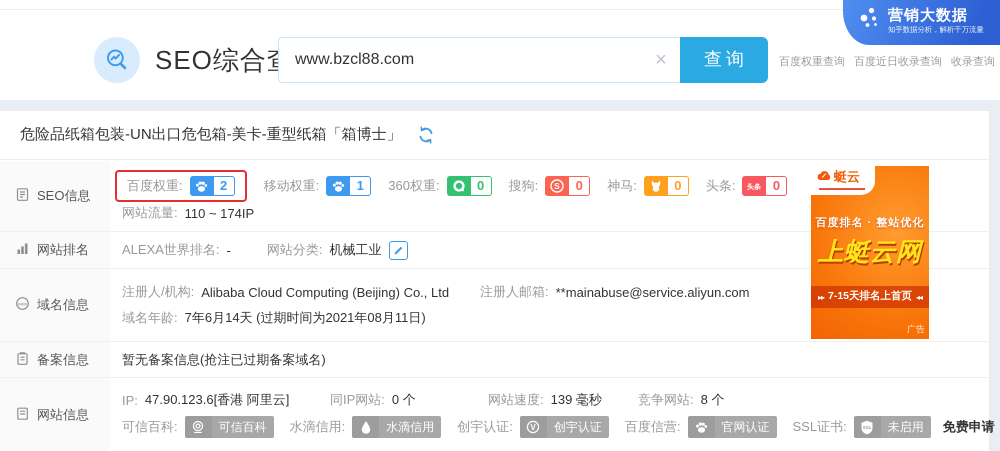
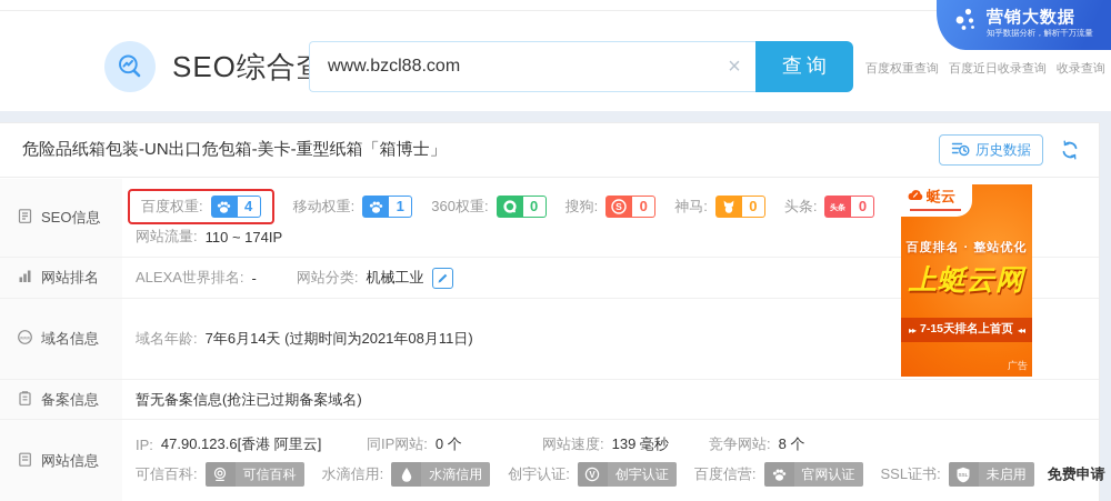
  SEO综合
  www.bzcl88.com
  ×
  查询
  百度权重查询
  百度近日收录查询
  收录查询
  营销大数据
  知乎数据分析，解析千万流量
  危险品纸箱包装-UN出口危包箱-美卡-重型纸箱「箱博士」
+ 历史数据
  SEO信息
  百度权重:
- 2
+ 4
  移动权重:
  1
  360权重:
  0
  搜狗:
  S
  0
  神马:
  0
  头条:
  0
  网站流量:
  110 ~ 174IP
  网站排名
  ALEXA世界排名:
  -
  网站分类:
  机械工业
  域名信息
- 注册人/机构:
- Alibaba Cloud Computing (Beijing) Co., Ltd
- 注册人邮箱:
- **mainabuse@service.aliyun.com
  域名年龄:
  7年6月14天 (过期时间为2021年08月11日)
  备案信息
  暂无备案信息(抢注已过期备案域名)
  网站信息
  IP:
  47.90.123.6[香港 阿里云]
  同IP网站:
  0 个
  网站速度:
  139 毫秒
  竞争网站:
  8 个
  可信百科:
  可信百科
  水滴信用:
  水滴信用
  创宇认证:
  V
  创宇认证
  百度信营:
  官网认证
  SSL证书:
  未启用
  免费申请
  蜓云
  百度排名 · 整站优化
  上蜓云网
  ▸▸
  7-15天排名上首页
  ◂◂
  广告
